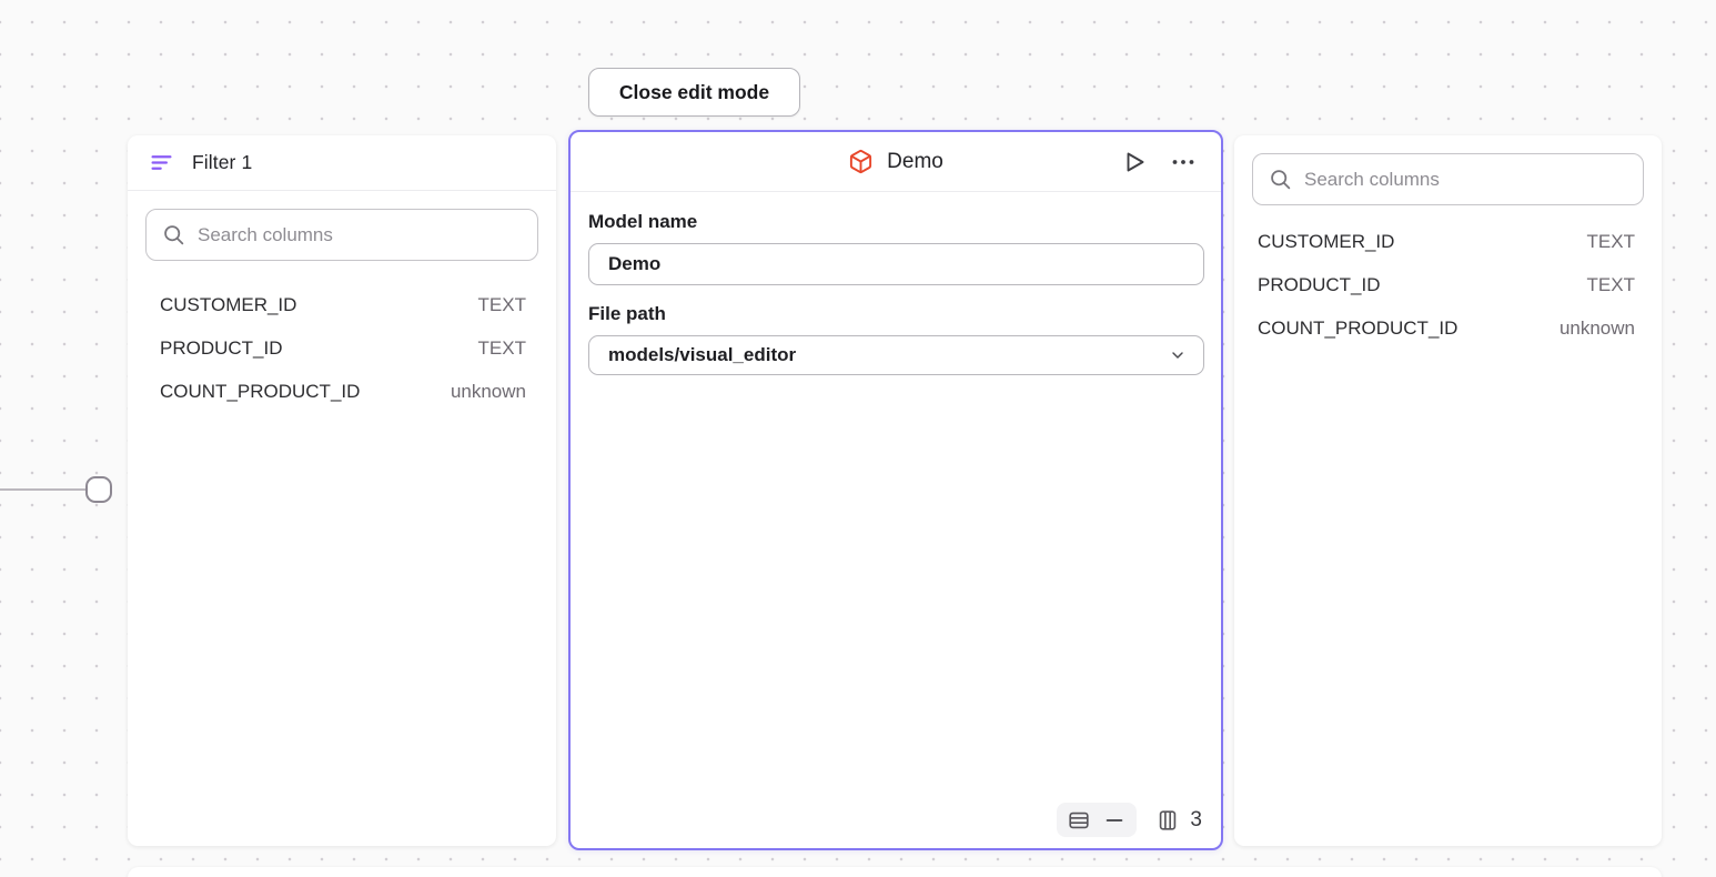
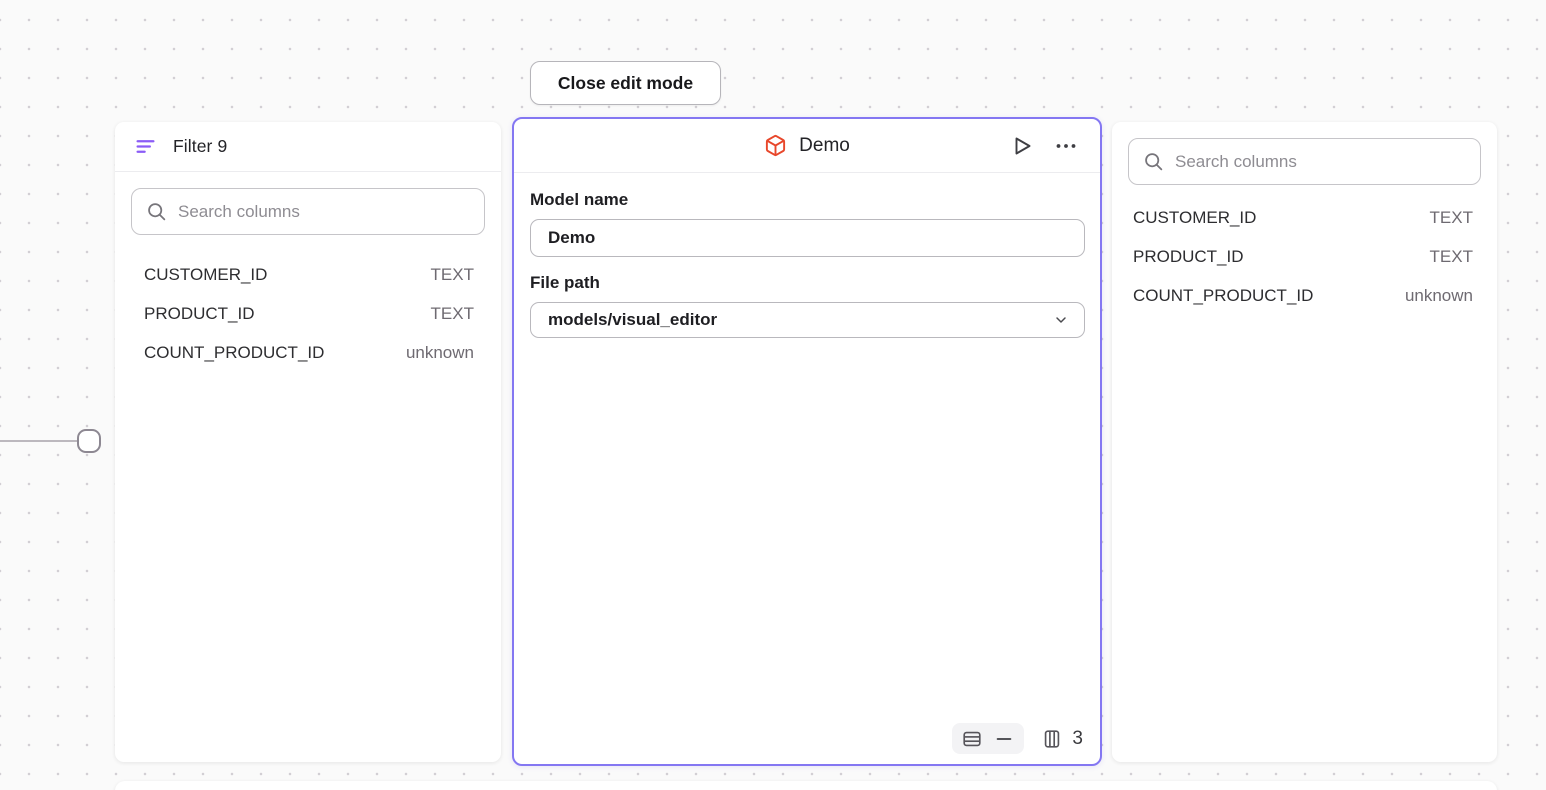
  Close edit mode
- Filter 1
+ Filter 9
  Search columns
  CUSTOMER_ID
  TEXT
  PRODUCT_ID
  TEXT
  COUNT_PRODUCT_ID
  unknown
  Demo
  Model name
  Demo
  File path
  models/visual_editor
  3
  Search columns
  CUSTOMER_ID
  TEXT
  PRODUCT_ID
  TEXT
  COUNT_PRODUCT_ID
  unknown
